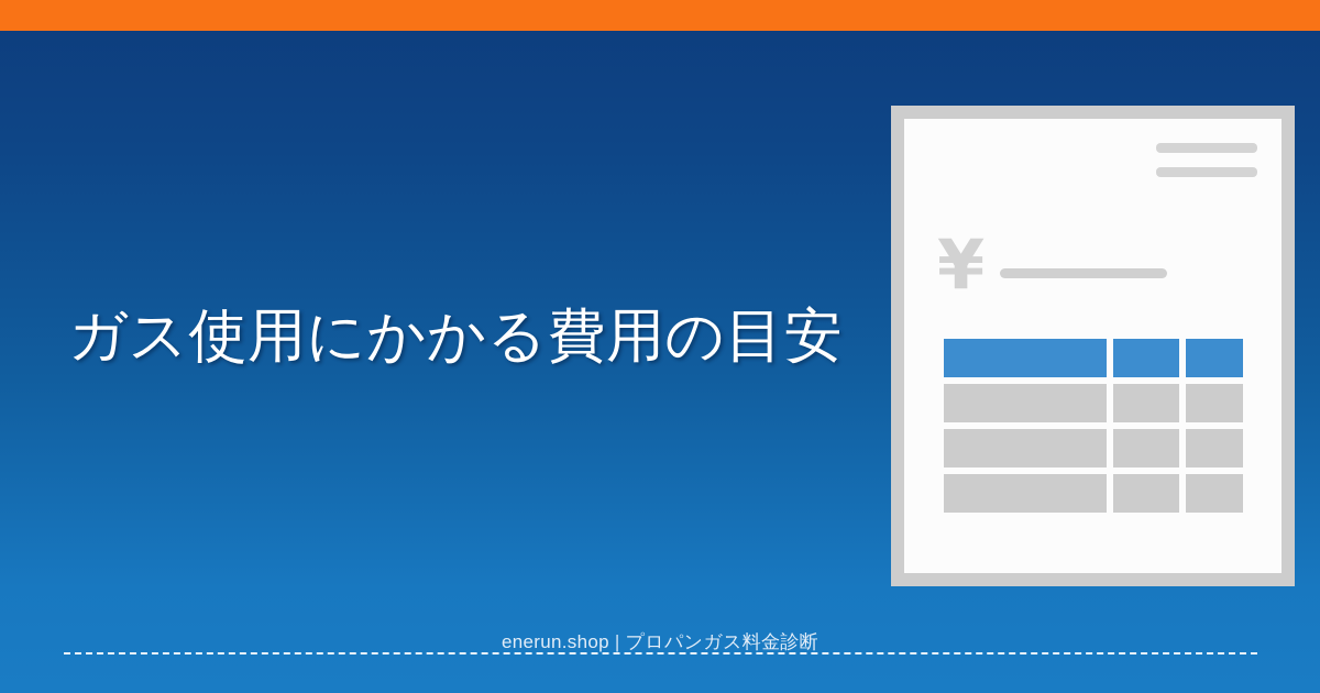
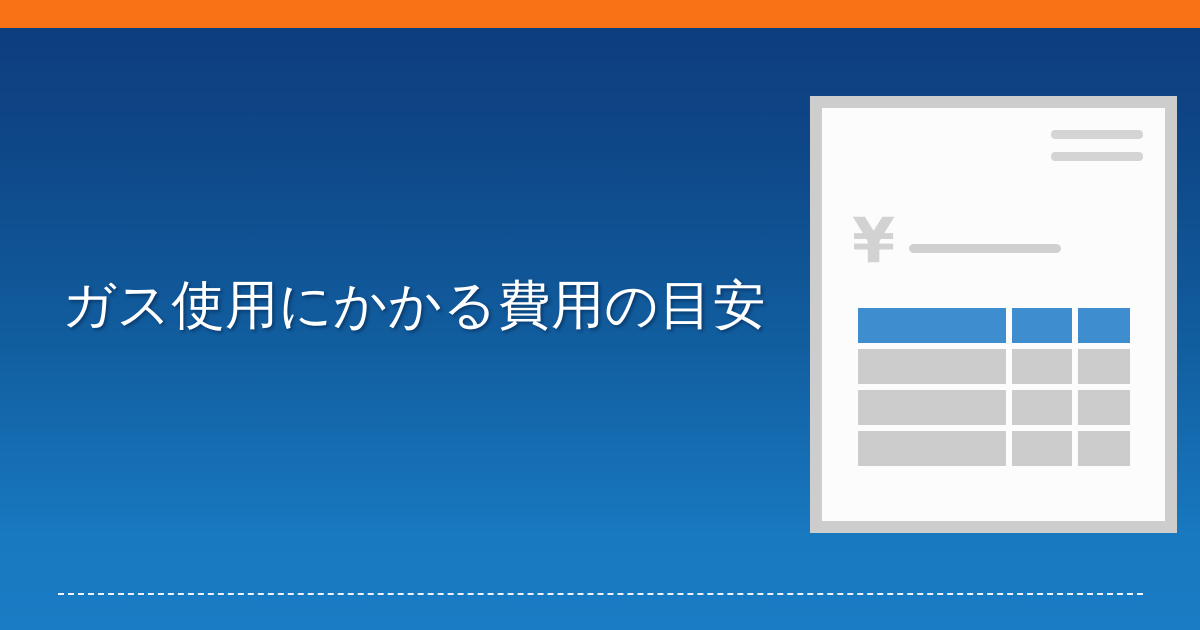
  ガス使用にかかる費用の目安
  ¥
- enerun.shop | プロパンガス料金診断
